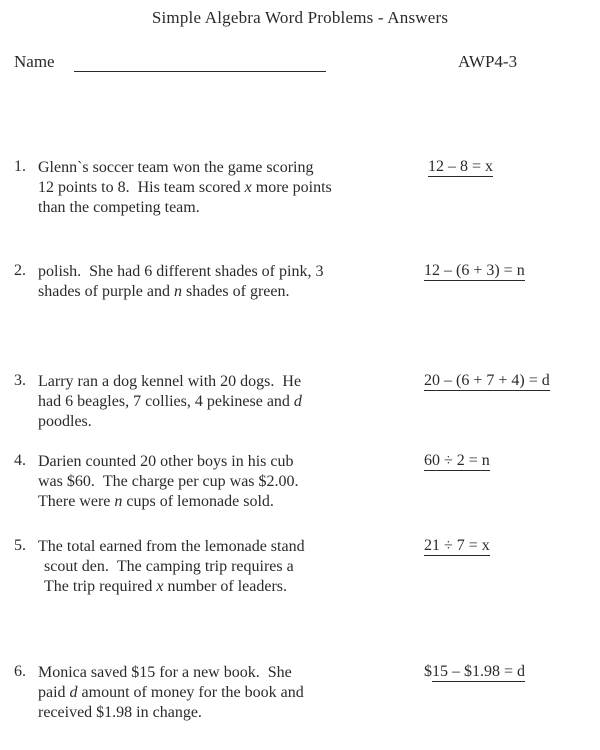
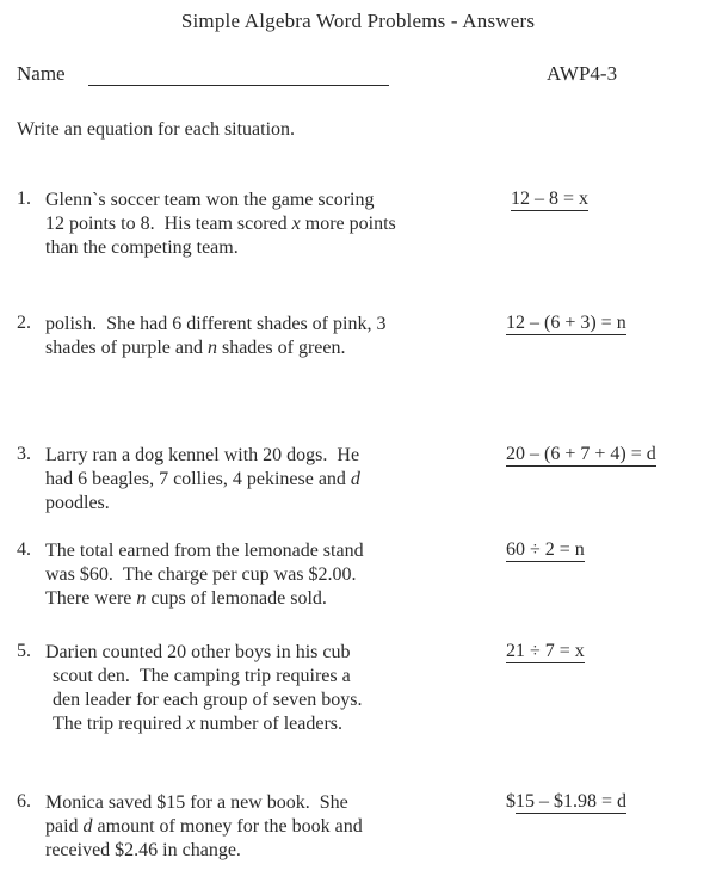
  Simple Algebra Word Problems - Answers
  Name
  AWP4-3
+ Write an equation for each situation.
  1.
  Glenn`s soccer team won the game scoring
  12 points to 8. His team scored x more points
  than the competing team.
  12 – 8 = x
  2.
  polish. She had 6 different shades of pink, 3
  shades of purple and n shades of green.
  12 – (6 + 3) = n
  3.
  Larry ran a dog kennel with 20 dogs. He
  had 6 beagles, 7 collies, 4 pekinese and d
  poodles.
  20 – (6 + 7 + 4) = d
  4.
- Darien counted 20 other boys in his cub
+ The total earned from the lemonade stand
  was $60. The charge per cup was $2.00.
  There were n cups of lemonade sold.
  60 ÷ 2 = n
  5.
- The total earned from the lemonade stand
+ Darien counted 20 other boys in his cub
  scout den. The camping trip requires a
+ den leader for each group of seven boys.
  The trip required x number of leaders.
  21 ÷ 7 = x
  6.
  Monica saved $15 for a new book. She
  paid d amount of money for the book and
- received $1.98 in change.
+ received $2.46 in change.
  $15 – $1.98 = d
